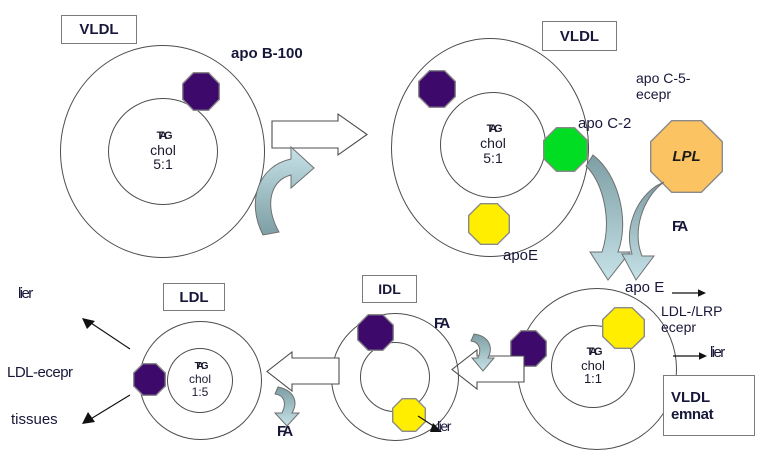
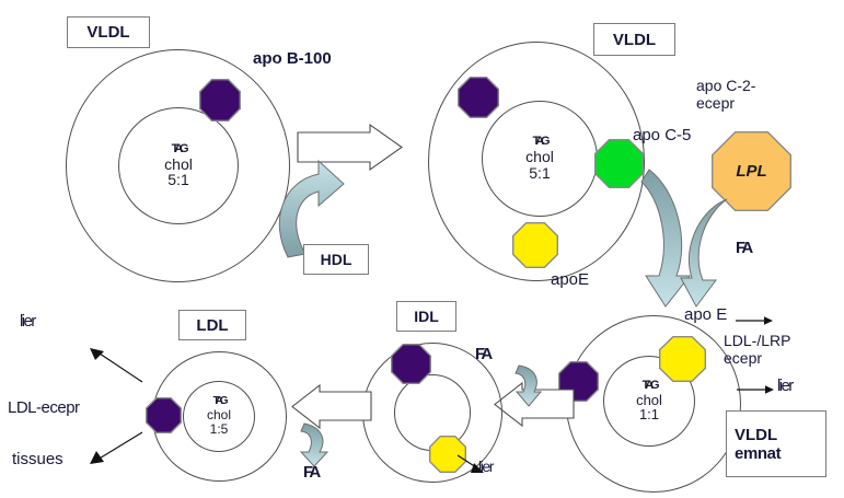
  VLDL
  TAG
  chol
  5:1
  apo B-100
+ HDL
  VLDL
  TAG
  chol
  5:1
- apo C-2
+ apo C-5
  apoE
- apo C-5-
+ apo C-2-
  ecepr
  LPL
  FA
  TAG
  chol
  1:1
  apo E
  LDL-/LRP
  ecepr
  lier
  VLDL
  emnat
  IDL
  lier
  FA
  FA
  LDL
  TAG
  chol
  1:5
  lier
  LDL-ecepr
  tissues
